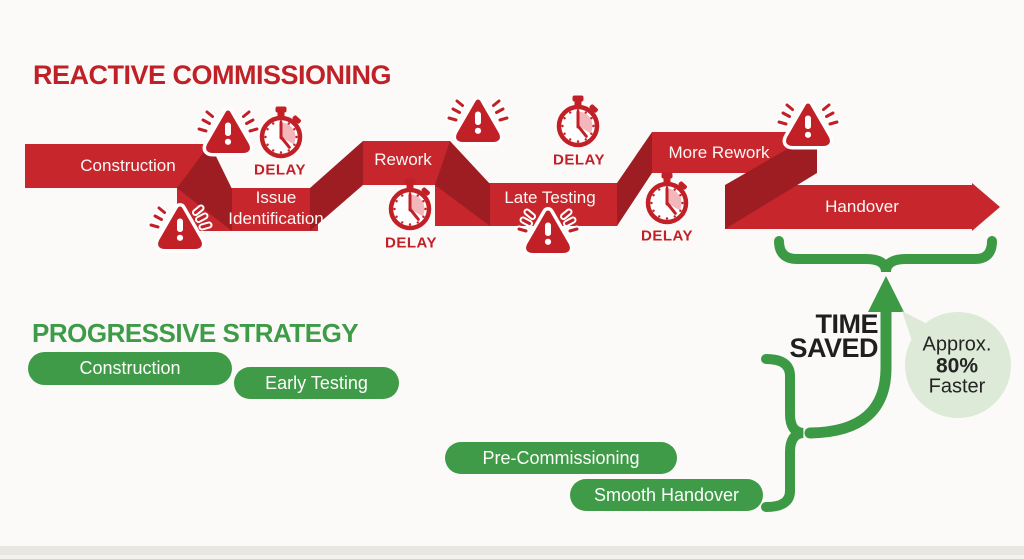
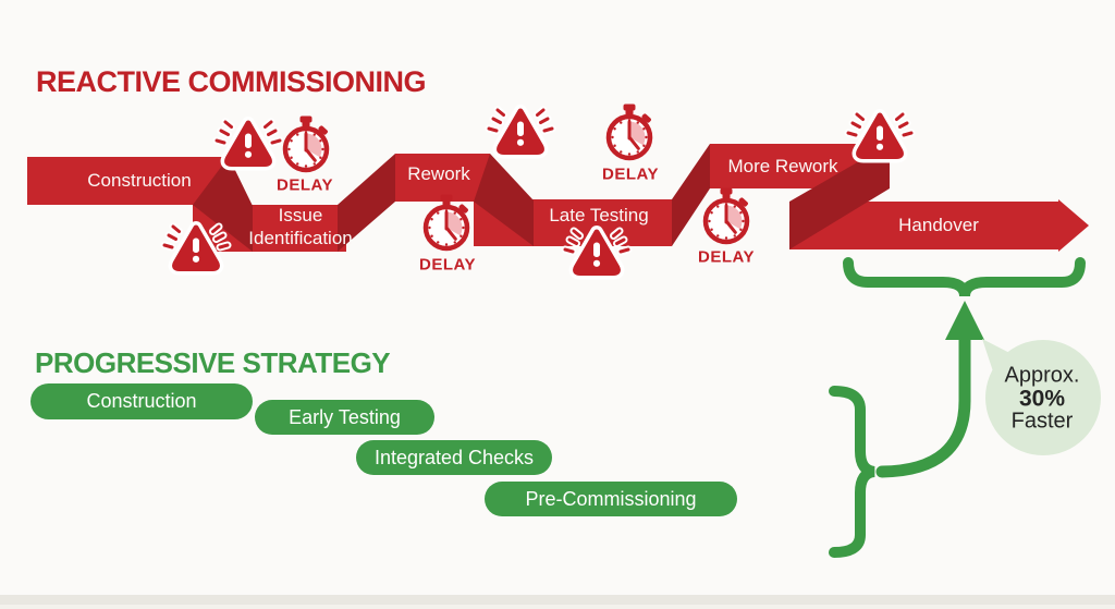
  REACTIVE COMMISSIONING
  Construction
  Issue
  Identification
  Rework
  Late Testing
  More Rework
  Handover
  DELAY
  DELAY
  DELAY
  DELAY
  PROGRESSIVE STRATEGY
  Construction
  Early Testing
+ Integrated Checks
  Pre-Commissioning
- Smooth Handover
- TIME
- SAVED
  Approx.
- 80%
+ 30%
  Faster
